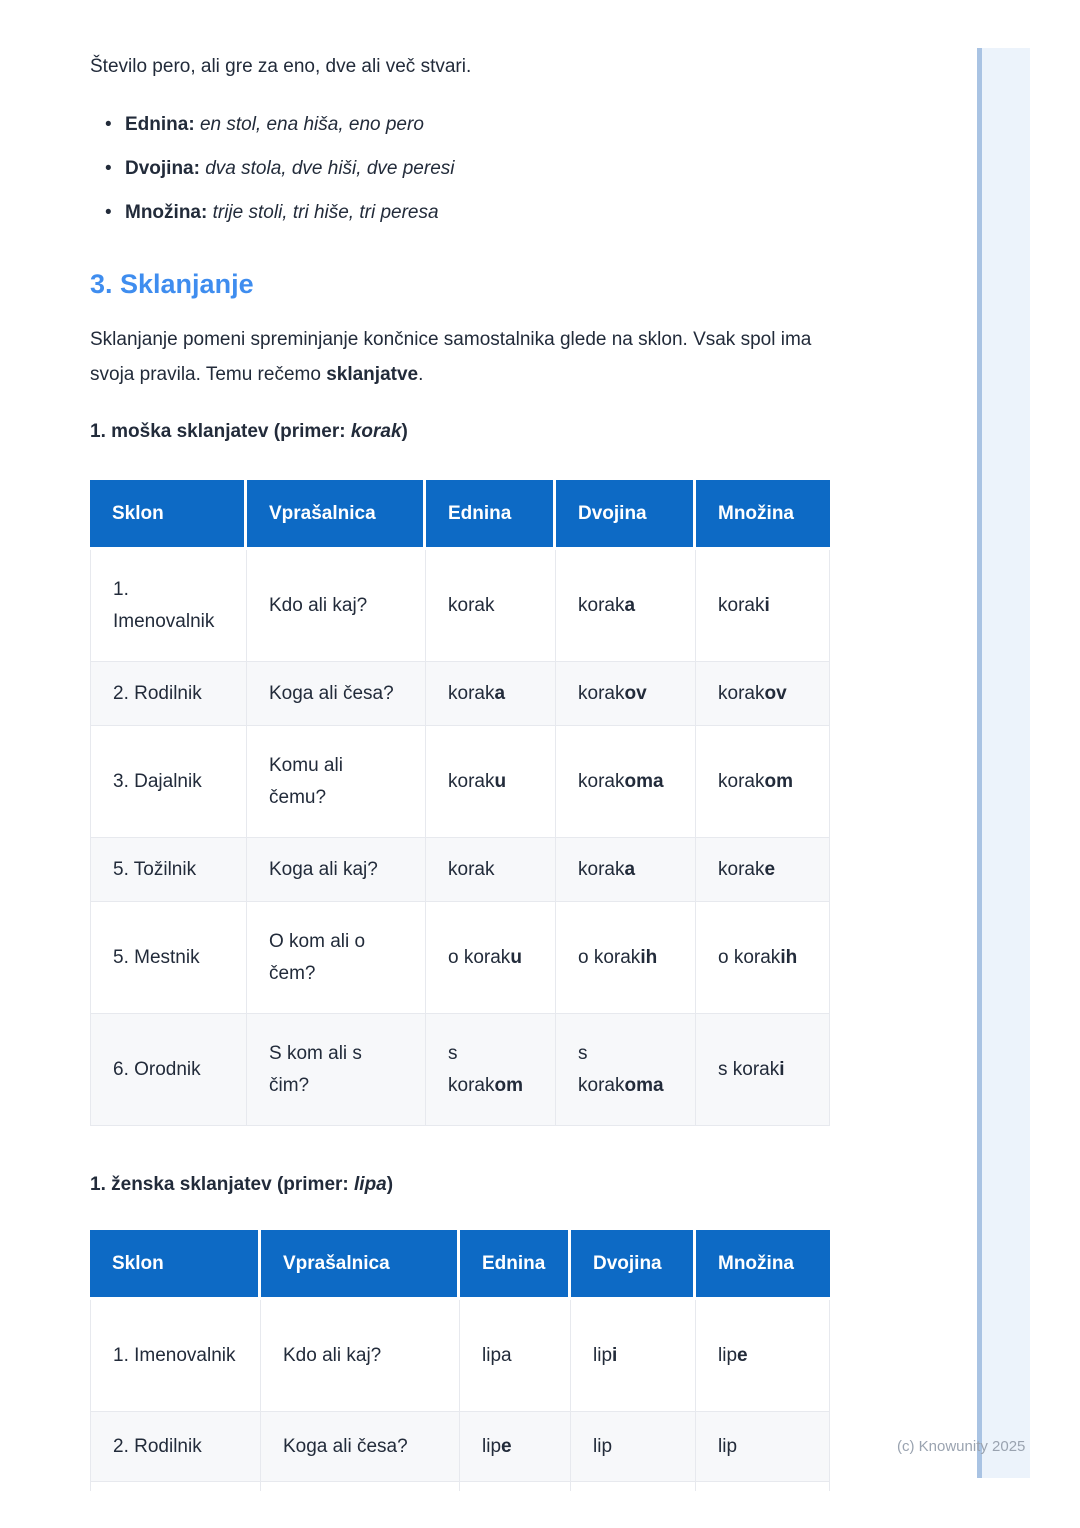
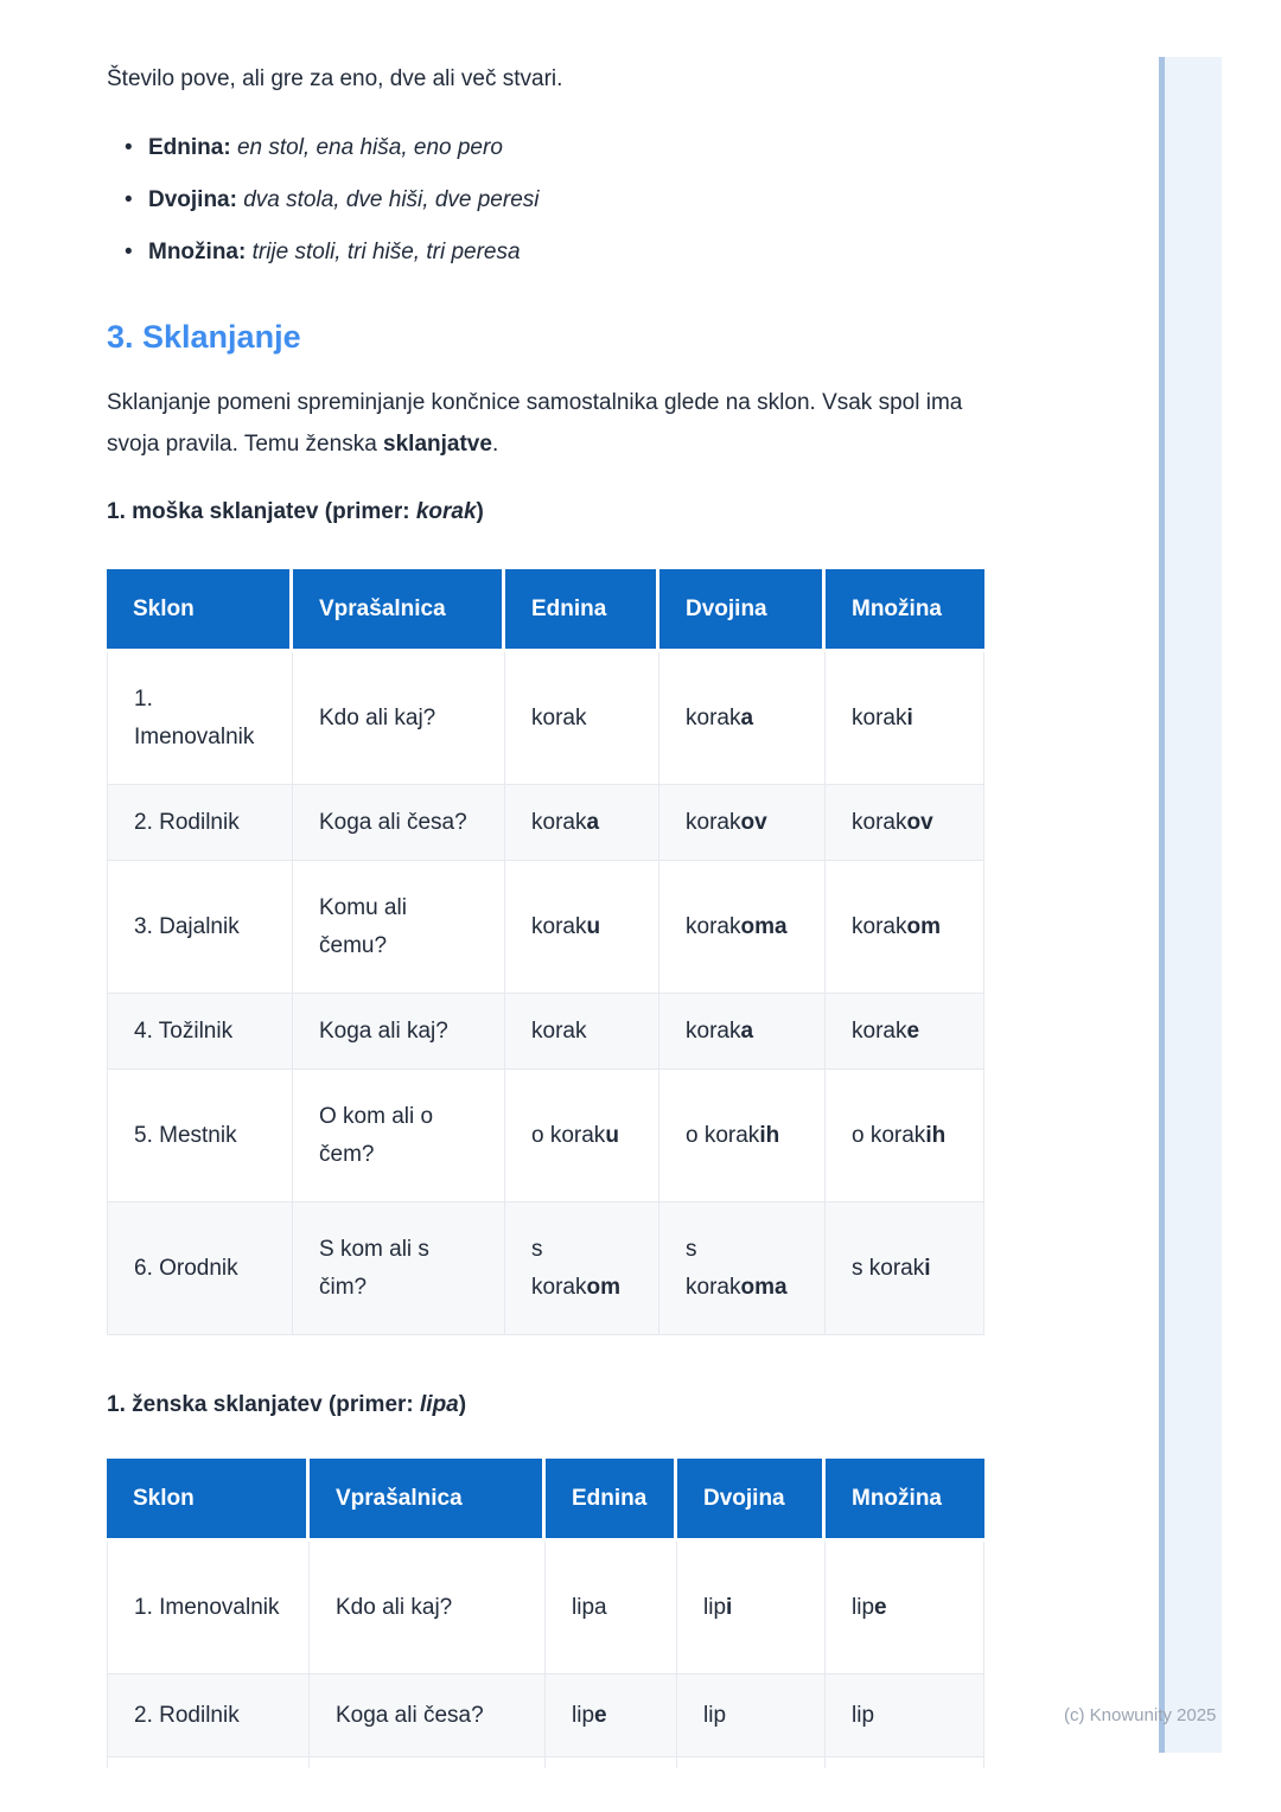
- Število pero, ali gre za eno, dve ali več stvari.
+ Število pove, ali gre za eno, dve ali več stvari.
  •
  Ednina: en stol, ena hiša, eno pero
  •
  Dvojina: dva stola, dve hiši, dve peresi
  •
  Množina: trije stoli, tri hiše, tri peresa
  3. Sklanjanje
- Sklanjanje pomeni spreminjanje končnice samostalnika glede na sklon. Vsak spol ima svoja pravila. Temu rečemo sklanjatve.
+ Sklanjanje pomeni spreminjanje končnice samostalnika glede na sklon. Vsak spol ima svoja pravila. Temu ženska sklanjatve.
  1. moška sklanjatev (primer: korak)
  Sklon	Vprašalnica	Ednina	Dvojina	Množina
  1. Imenovalnik	Kdo ali kaj?	korak	koraka	koraki
  2. Rodilnik	Koga ali česa?	koraka	korakov	korakov
  3. Dajalnik	Komu ali čemu?	koraku	korakoma	korakom
- 5. Tožilnik	Koga ali kaj?	korak	koraka	korake
+ 4. Tožilnik	Koga ali kaj?	korak	koraka	korake
  5. Mestnik	O kom ali o čem?	o koraku	o korakih	o korakih
  6. Orodnik	S kom ali s čim?	s korakom	s korakoma	s koraki
  1. ženska sklanjatev (primer: lipa)
  Sklon	Vprašalnica	Ednina	Dvojina	Množina
  1. Imenovalnik	Kdo ali kaj?	lipa	lipi	lipe
  2. Rodilnik	Koga ali česa?	lipe	lip	lip
  (c) Knowunity 2025
